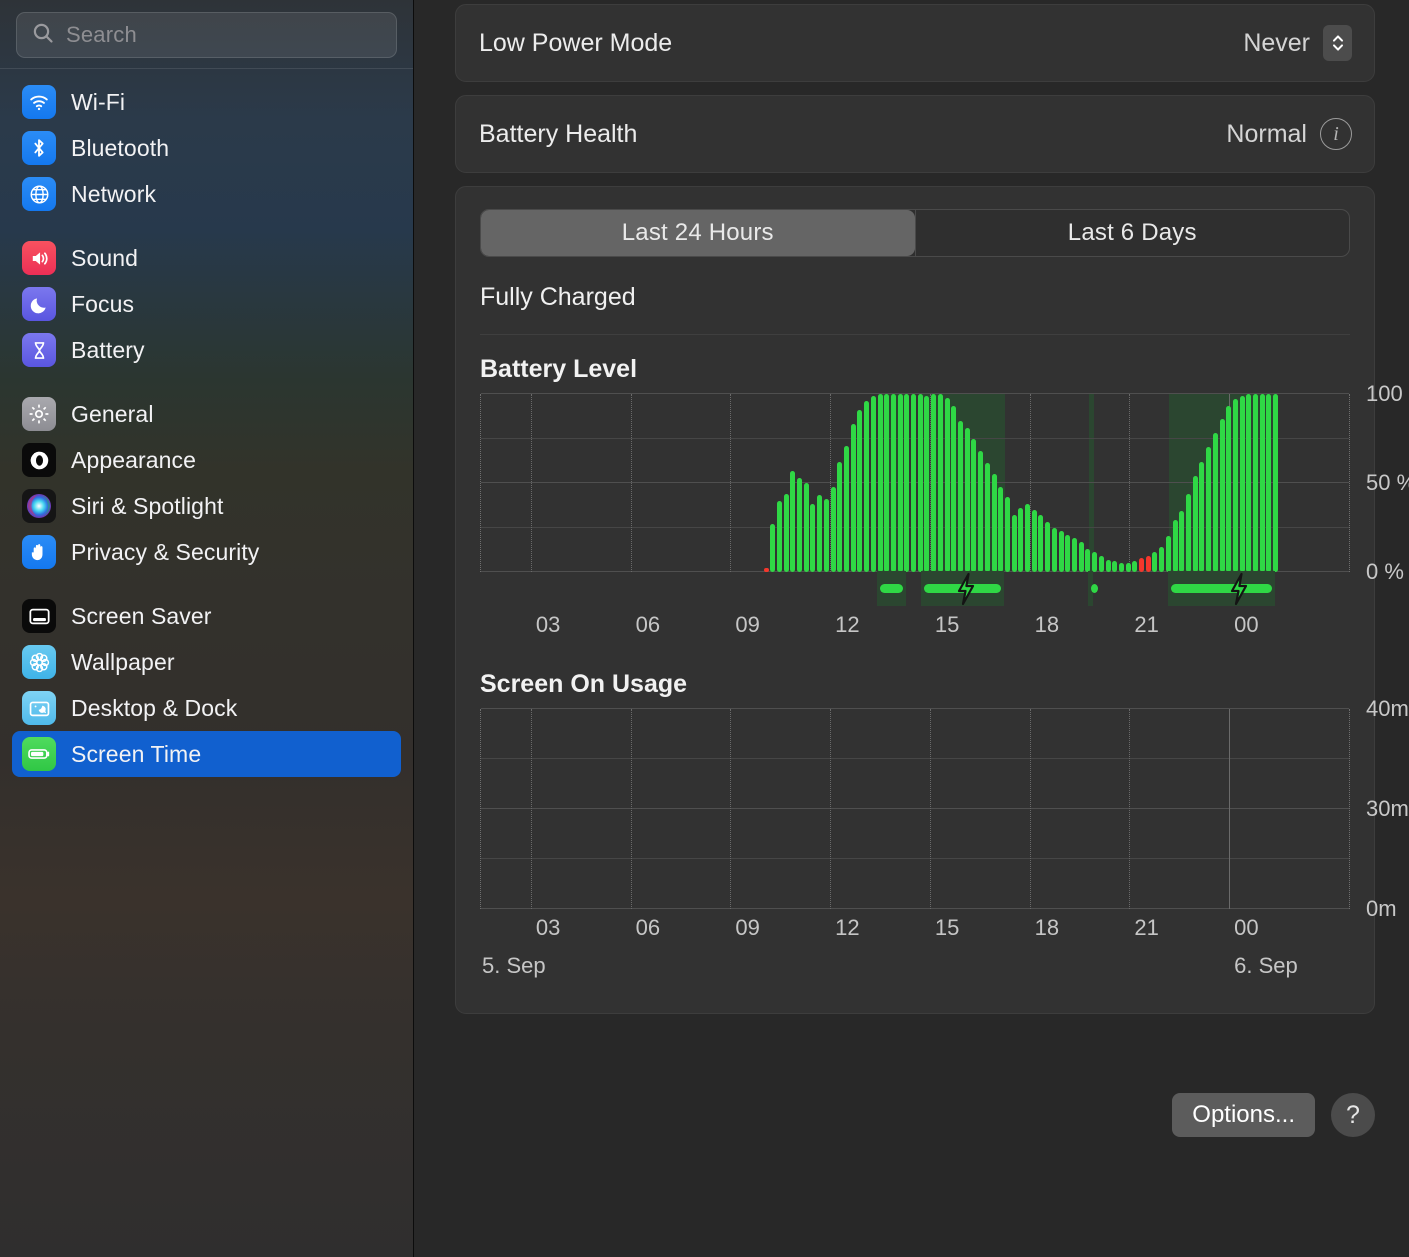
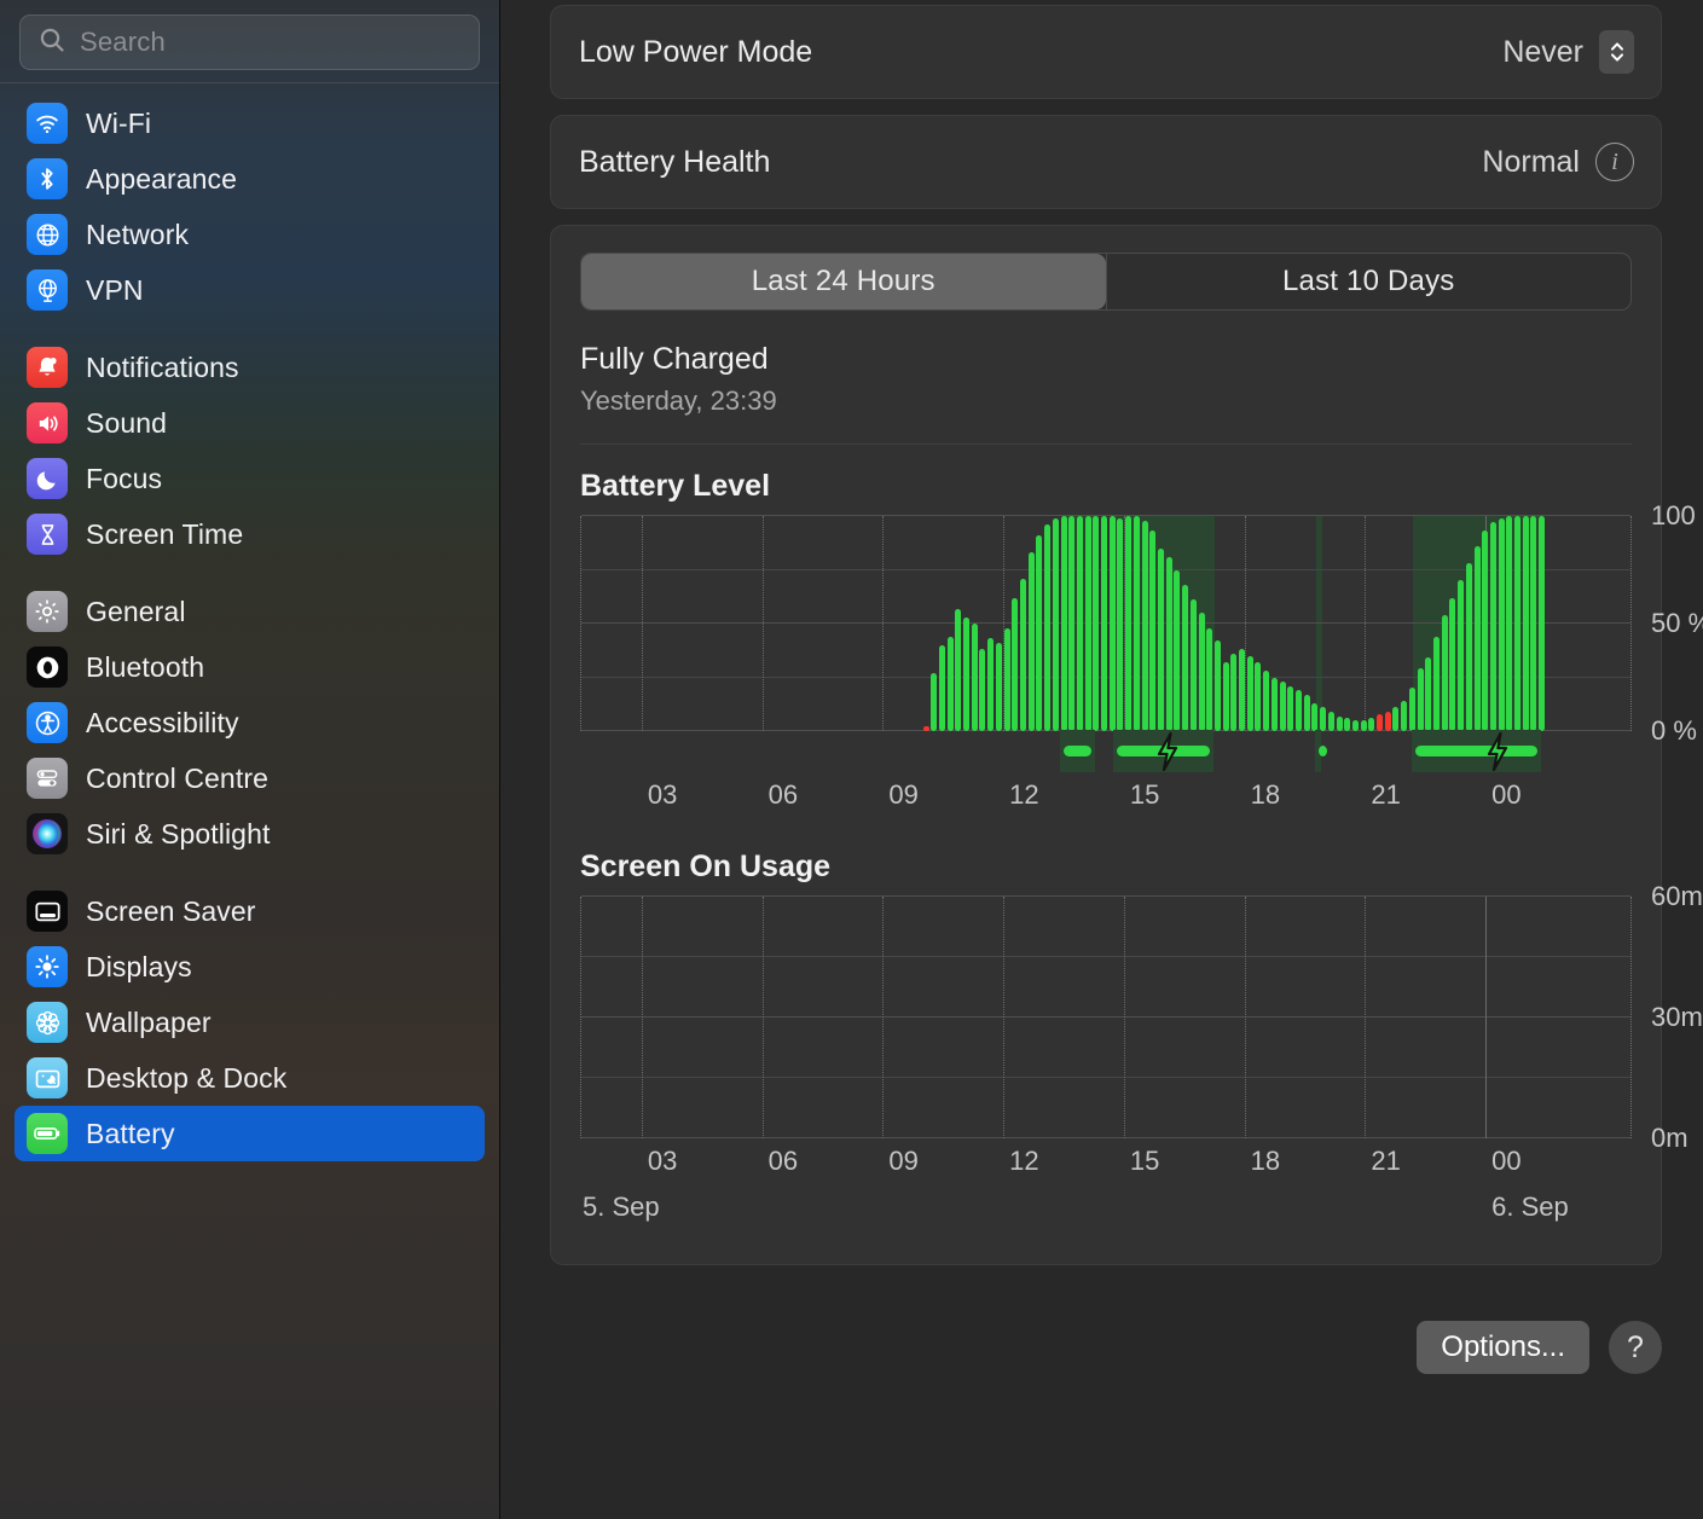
  Search
  Wi-Fi
- Bluetooth
+ Appearance
  Network
+ VPN
+ Notifications
  Sound
  Focus
- Battery
+ Screen Time
  General
- Appearance
+ Bluetooth
+ Accessibility
+ Control Centre
  Siri & Spotlight
- Privacy & Security
  Screen Saver
+ Displays
  Wallpaper
  Desktop & Dock
- Screen Time
+ Battery
  Low Power Mode
  Never
  Battery Health
  Normal
  i
  Last 24 Hours
- Last 6 Days
+ Last 10 Days
  Fully Charged
+ Yesterday, 23:39
  Battery Level
  0 %
  50 %
  100
  03
  06
  09
  12
  15
  18
  21
  00
  Screen On Usage
  0m
  30m
- 40m
+ 60m
  03
  06
  09
  12
  15
  18
  21
  00
  5. Sep
  6. Sep
  Options...
  ?
